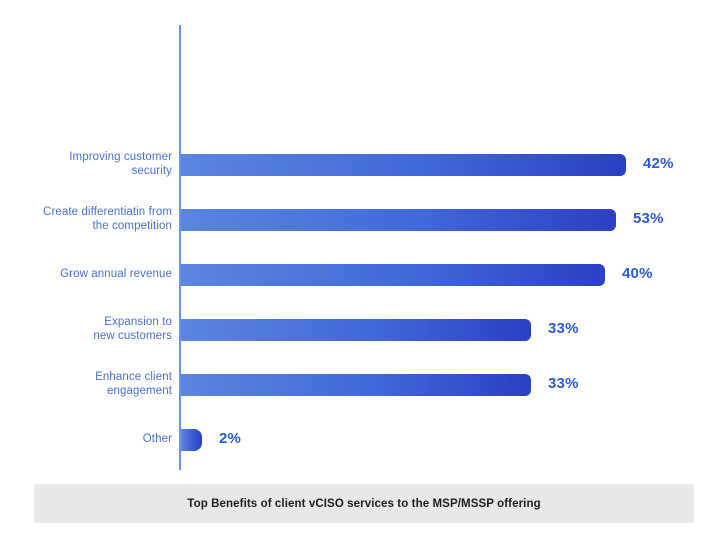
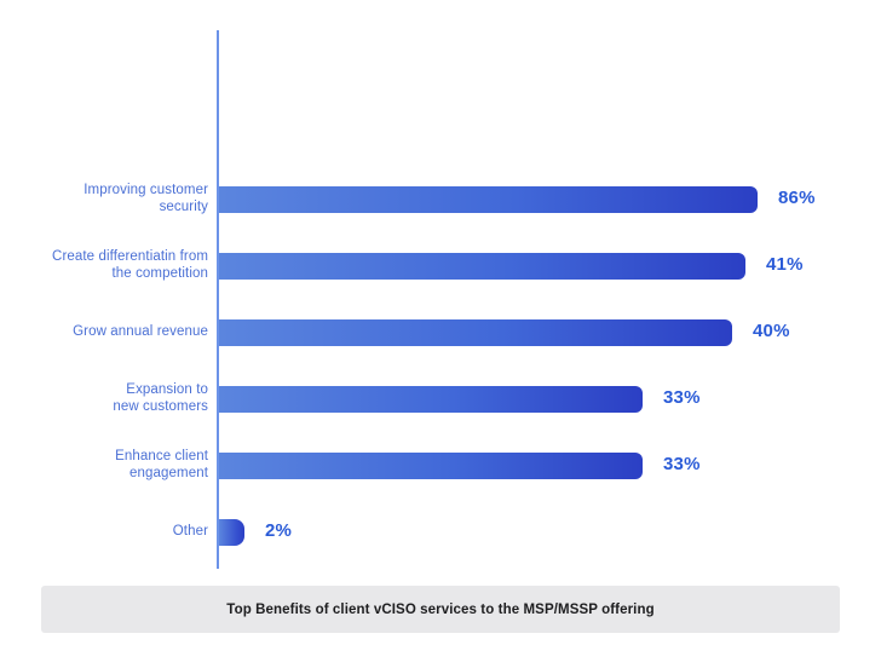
  Improving customer
  security
- 42%
+ 86%
  Create differentiatin from
  the competition
- 53%
+ 41%
  Grow annual revenue
  40%
  Expansion to
  new customers
  33%
  Enhance client
  engagement
  33%
  Other
  2%
  Top Benefits of client vCISO services to the MSP/MSSP offering
